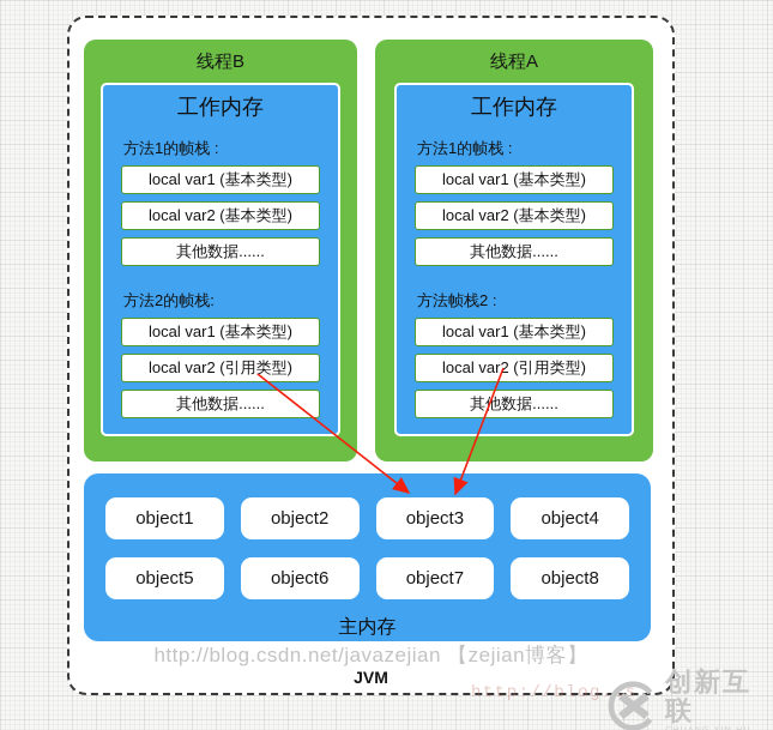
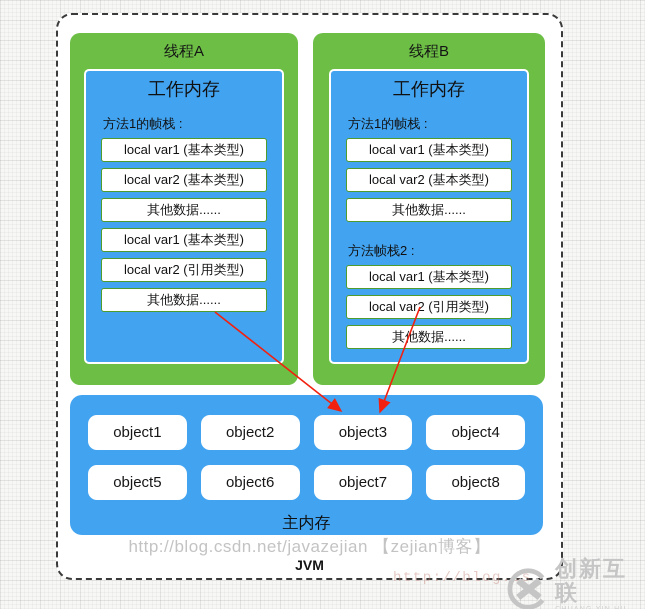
- 线程B
+ 线程A
  工作内存
  方法1的帧栈 :
  local var1 (基本类型)
  local var2 (基本类型)
  其他数据......
- 方法2的帧栈:
  local var1 (基本类型)
  local var2 (引用类型)
  其他数据......
- 线程A
+ 线程B
  工作内存
  方法1的帧栈 :
  local var1 (基本类型)
  local var2 (基本类型)
  其他数据......
  方法帧栈2 :
  local var1 (基本类型)
  local var2 (引用类型)
  其他数据......
  object1
  object2
  object3
  object4
  object5
  object6
  object7
  object8
  主内存
  http://blog.csdn.net/javazejian 【zejian博客】
  JVM
  http://blog.cs
  创新互联
